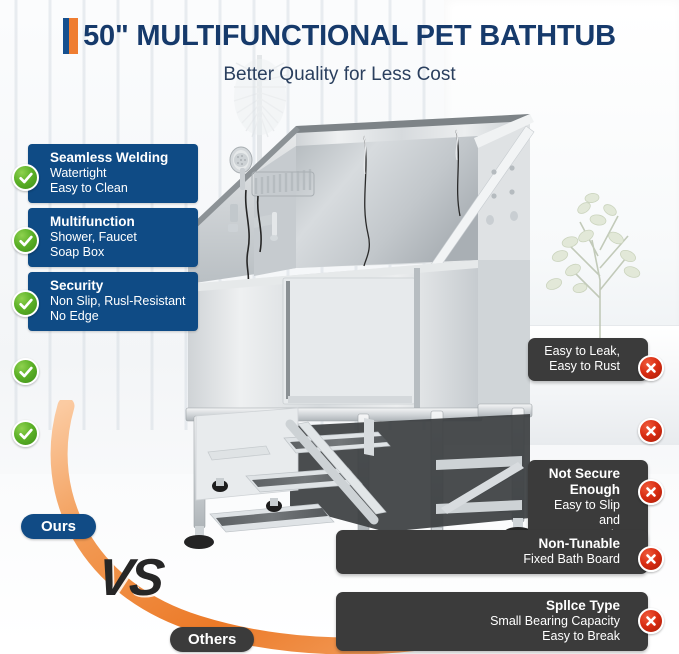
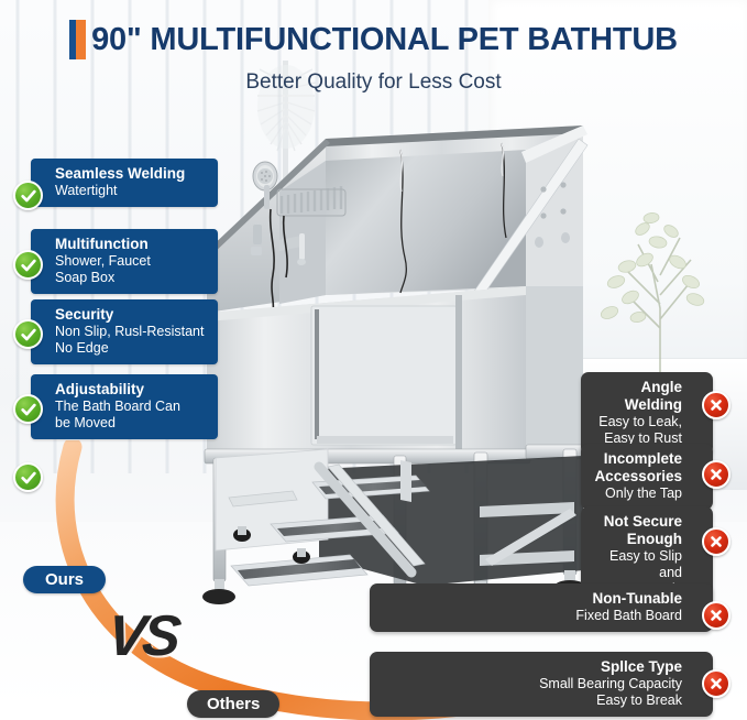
  Seamless Welding
  Watertight
- Easy to Clean
  Multifunction
  Shower, Faucet
  Soap Box
  Security
  Non Slip, Rusl-Resistant
  No Edge
+ Adjustability
+ The Bath Board Can
+ be Moved
+ Angle Welding
  Easy to Leak,
  Easy to Rust
+ Incomplete Accessories
+ Only the Tap
  Not Secure Enough
  Easy to Slip and
  Non-Tunable
  Fixed Bath Board
  Spllce Type
  Small Bearing Capacity
  Easy to Break
- 50" MULTIFUNCTIONAL PET BATHTUB
+ 90" MULTIFUNCTIONAL PET BATHTUB
  Better Quality for Less Cost
  Ours
  Others
